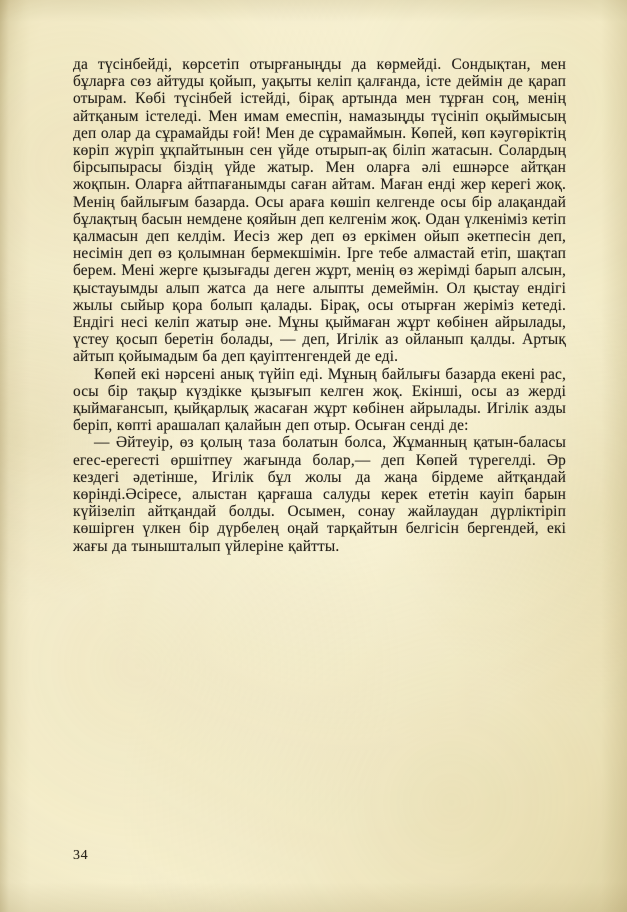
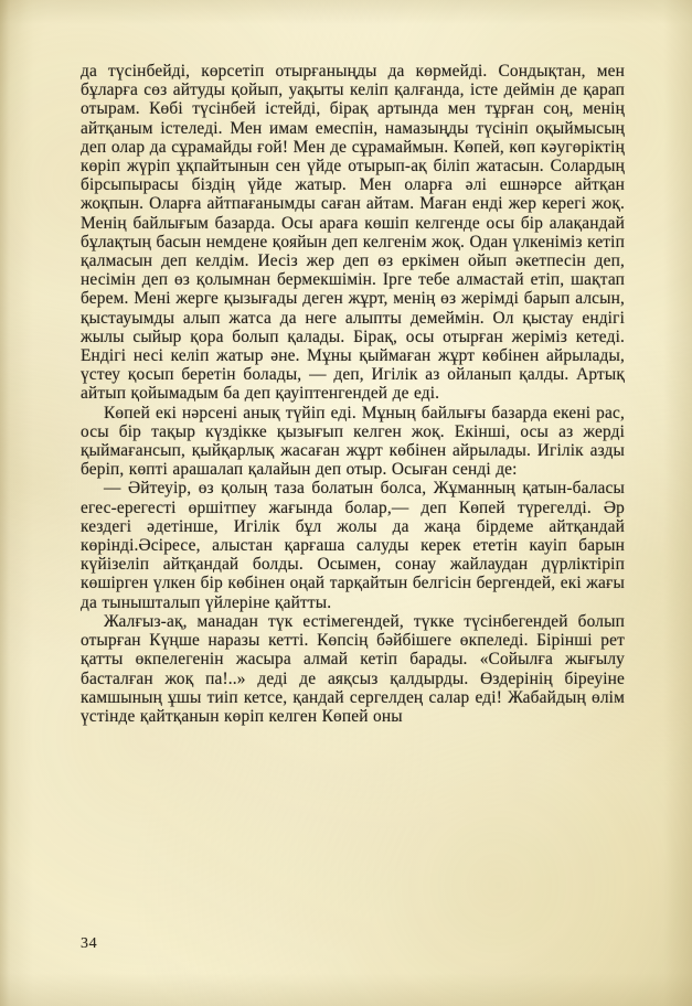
  да түсінбейді, көрсетіп отырғаныңды да көрмейді. Сондықтан, мен бұларға сөз айтуды қойып, уақыты келіп қалғанда, істе деймін де қарап отырам. Көбі түсінбей істейді, бірақ артында мен тұрған соң, менің айтқаным істеледі. Мен имам емеспін, намазыңды түсініп оқыймысың деп олар да сұрамайды ғой! Мен де сұрамаймын. Көпей, көп кәугөріктің көріп жүріп ұқпайтынын сен үйде отырып-ақ біліп жатасын. Солардың бірсыпырасы біздің үйде жатыр. Мен оларға әлі ешнәрсе айтқан жоқпын. Оларға айтпағанымды саған айтам. Маған енді жер керегі жоқ. Менің байлығым базарда. Осы араға көшіп келгенде осы бір алақандай бұлақтың басын немдене қояйын деп келгенім жоқ. Одан үлкеніміз кетіп қалмасын деп келдім. Иесіз жер деп өз еркімен ойып әкетпесін деп, несімін деп өз қолымнан бермекшімін. Ірге тебе алмастай етіп, шақтап берем. Мені жерге қызығады деген жұрт, менің өз жерімді барып алсын, қыстауымды алып жатса да неге алыпты демеймін. Ол қыстау ендігі жылы сыйыр қора болып қалады. Бірақ, осы отырған жеріміз кетеді. Ендігі несі келіп жатыр әне. Мұны қыймаған жұрт көбінен айрылады, үстеу қосып беретін болады, — деп, Игілік аз ойланып қалды. Артық айтып қойымадым ба деп қауіптенгендей де еді.
  Көпей екі нәрсені анық түйіп еді. Мұның байлығы базарда екені рас, осы бір тақыр күздікке қызығып келген жоқ. Екінші, осы аз жерді қыймағансып, қыйқарлық жасаған жұрт көбінен айрылады. Игілік азды беріп, көпті арашалап қалайын деп отыр. Осыған сенді де:
- — Әйтеуір, өз қолың таза болатын болса, Жұманның қатын-баласы егес-ерегесті өршітпеу жағында болар,— деп Көпей түрегелді. Әр кездегі әдетінше, Игілік бұл жолы да жаңа бірдеме айтқандай көрінді.Әсіресе, алыстан қарғаша салуды керек ететін кауіп барын күйізеліп айтқандай болды. Осымен, сонау жайлаудан дүрліктіріп көшірген үлкен бір дүрбелең оңай тарқайтын белгісін бергендей, екі жағы да тынышталып үйлеріне қайтты.
+ — Әйтеуір, өз қолың таза болатын болса, Жұманның қатын-баласы егес-ерегесті өршітпеу жағында болар,— деп Көпей түрегелді. Әр кездегі әдетінше, Игілік бұл жолы да жаңа бірдеме айтқандай көрінді.Әсіресе, алыстан қарғаша салуды керек ететін кауіп барын күйізеліп айтқандай болды. Осымен, сонау жайлаудан дүрліктіріп көшірген үлкен бір көбінен оңай тарқайтын белгісін бергендей, екі жағы да тынышталып үйлеріне қайтты.
+ Жалғыз-ақ, манадан түк естімегендей, түкке түсінбегендей болып отырған Күңше наразы кетті. Көпсің бәйбішеге өкпеледі. Бірінші рет қатты өкпелегенін жасыра алмай кетіп барады. «Сойылға жығылу басталған жоқ па!..» деді де аяқсыз қалдырды. Өздерінің біреуіне камшының ұшы тиіп кетсе, қандай сергелдең салар еді! Жабайдың өлім үстінде қайтқанын көріп келген Көпей оны
  34
